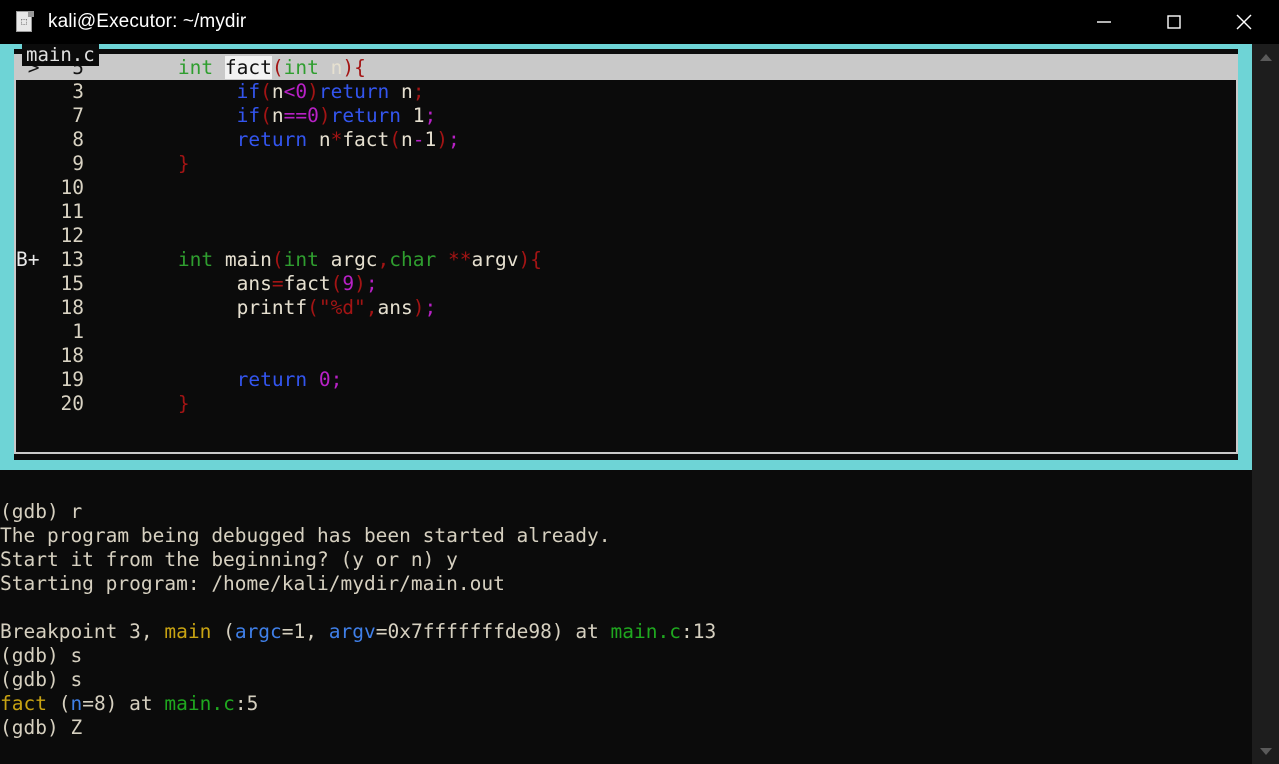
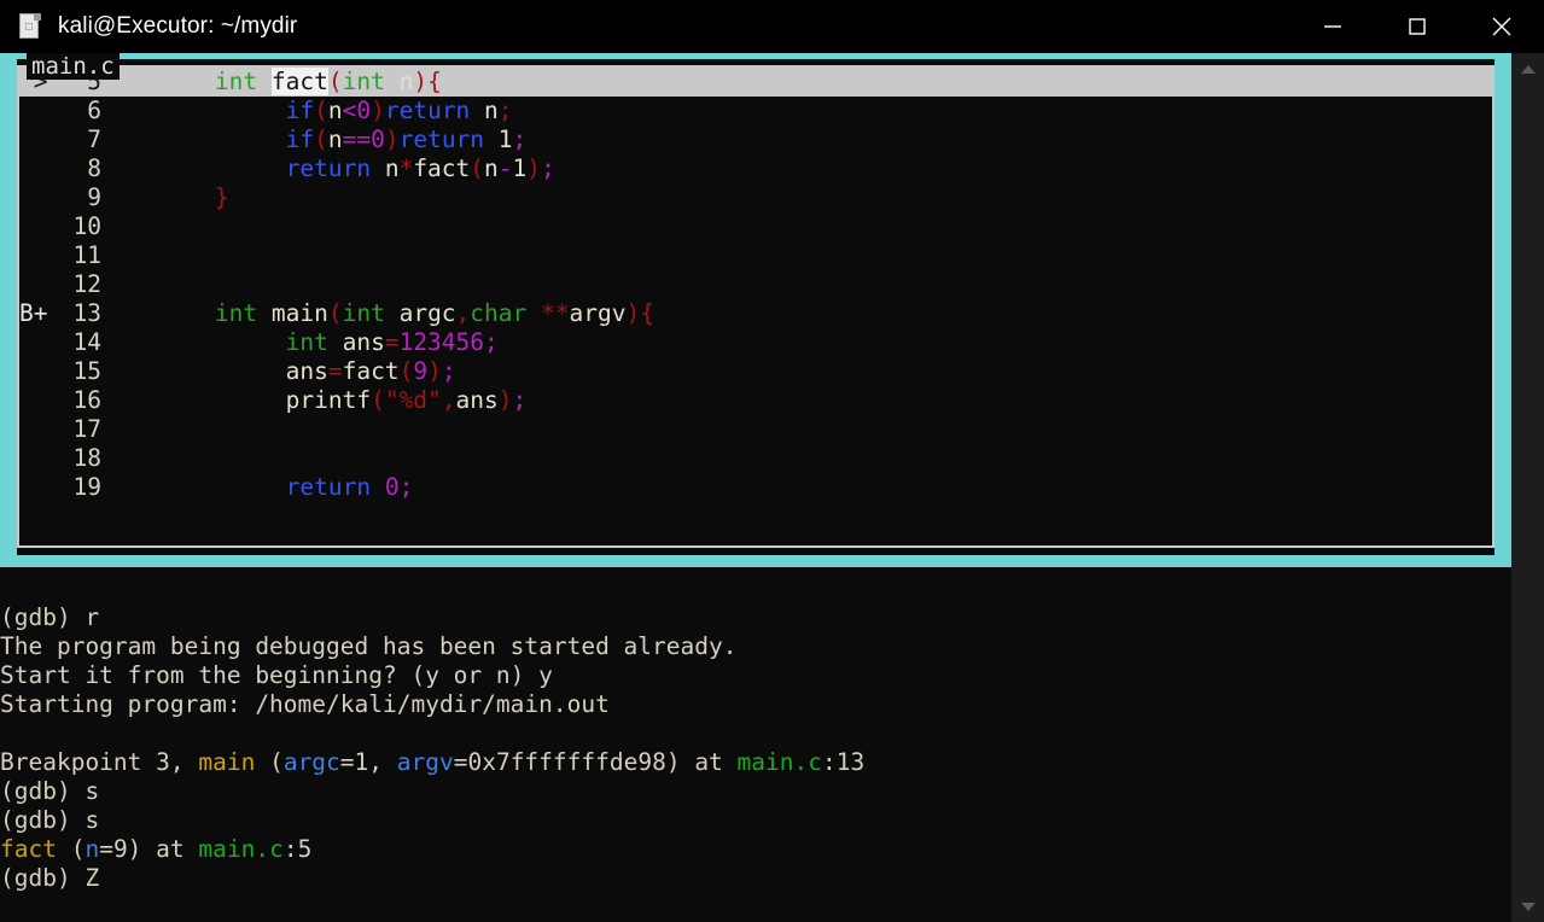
  ⬚
  kali@Executor: ~/mydir
  main.c
  > 5 int fact(int n){
- 3 if(n<0)return n;
+ 6 if(n<0)return n;
  7 if(n==0)return 1;
  8 return n*fact(n-1);
  9 }
  10
  11
  12
  B+ 13 int main(int argc,char **argv){
+ 14 int ans=123456;
  15 ans=fact(9);
- 18 printf("%d",ans);
+ 16 printf("%d",ans);
- 1
+ 17
  18
  19 return 0;
- 20 }
  (gdb) r
  The program being debugged has been started already.
  Start it from the beginning? (y or n) y
  Starting program: /home/kali/mydir/main.out
  Breakpoint 3, main (argc=1, argv=0x7fffffffde98) at main.c:13
  (gdb) s
  (gdb) s
- fact (n=8) at main.c:5
+ fact (n=9) at main.c:5
  (gdb) Z
